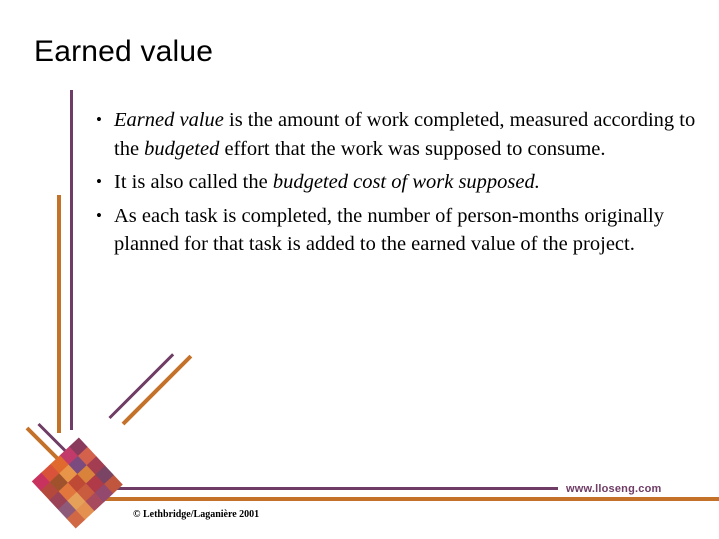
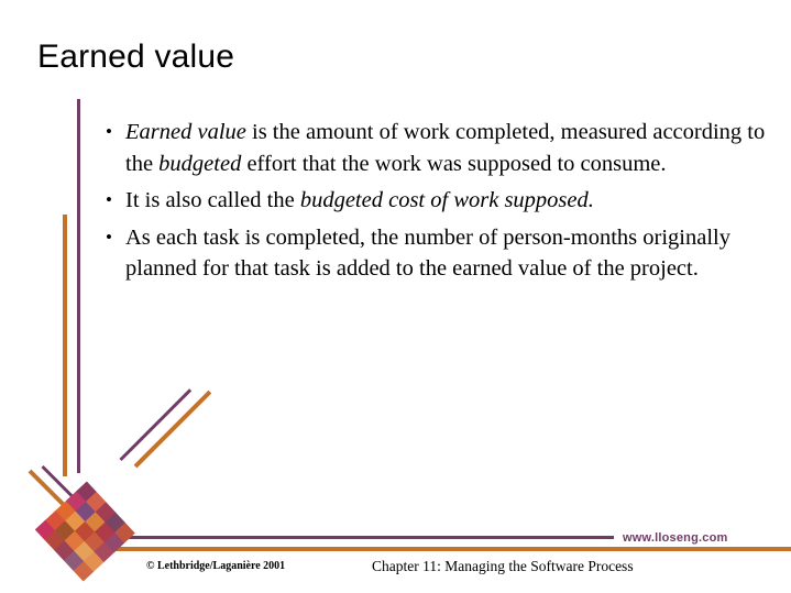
  Earned value
  •
  Earned value is the amount of work completed, measured according to the budgeted effort that the work was supposed to consume.
  •
  It is also called the budgeted cost of work supposed.
  •
  As each task is completed, the number of person-months originally planned for that task is added to the earned value of the project.
  © Lethbridge/Laganière 2001
+ Chapter 11: Managing the Software Process
  www.lloseng.com
